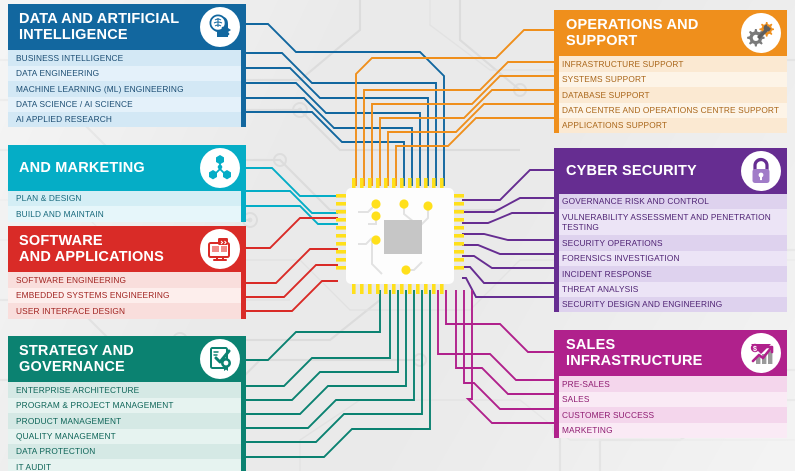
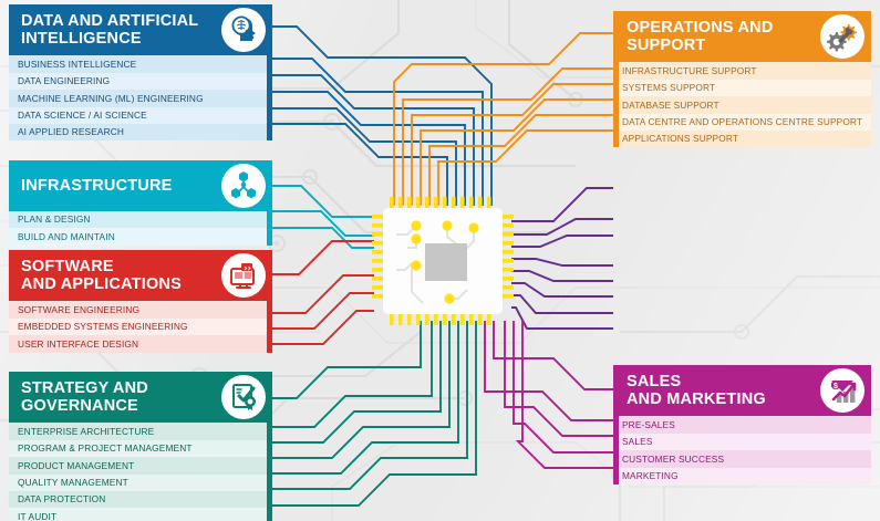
  DATA AND ARTIFICIAL
  INTELLIGENCE
  BUSINESS INTELLIGENCE
  DATA ENGINEERING
  MACHINE LEARNING (ML) ENGINEERING
  DATA SCIENCE / AI SCIENCE
  AI APPLIED RESEARCH
- AND MARKETING
+ INFRASTRUCTURE
  PLAN & DESIGN
  BUILD AND MAINTAIN
  SOFTWARE
  AND APPLICATIONS
  SOFTWARE ENGINEERING
  EMBEDDED SYSTEMS ENGINEERING
  USER INTERFACE DESIGN
  STRATEGY AND
  GOVERNANCE
  ENTERPRISE ARCHITECTURE
  PROGRAM & PROJECT MANAGEMENT
  PRODUCT MANAGEMENT
  QUALITY MANAGEMENT
  DATA PROTECTION
  IT AUDIT
  OPERATIONS AND
  SUPPORT
  INFRASTRUCTURE SUPPORT
  SYSTEMS SUPPORT
  DATABASE SUPPORT
  DATA CENTRE AND OPERATIONS CENTRE SUPPORT
  APPLICATIONS SUPPORT
- CYBER SECURITY
- GOVERNANCE RISK AND CONTROL
- VULNERABILITY ASSESSMENT AND PENETRATION TESTING
- SECURITY OPERATIONS
- FORENSICS INVESTIGATION
- INCIDENT RESPONSE
- THREAT ANALYSIS
- SECURITY DESIGN AND ENGINEERING
  SALES
- INFRASTRUCTURE
+ AND MARKETING
  PRE-SALES
  SALES
  CUSTOMER SUCCESS
  MARKETING
